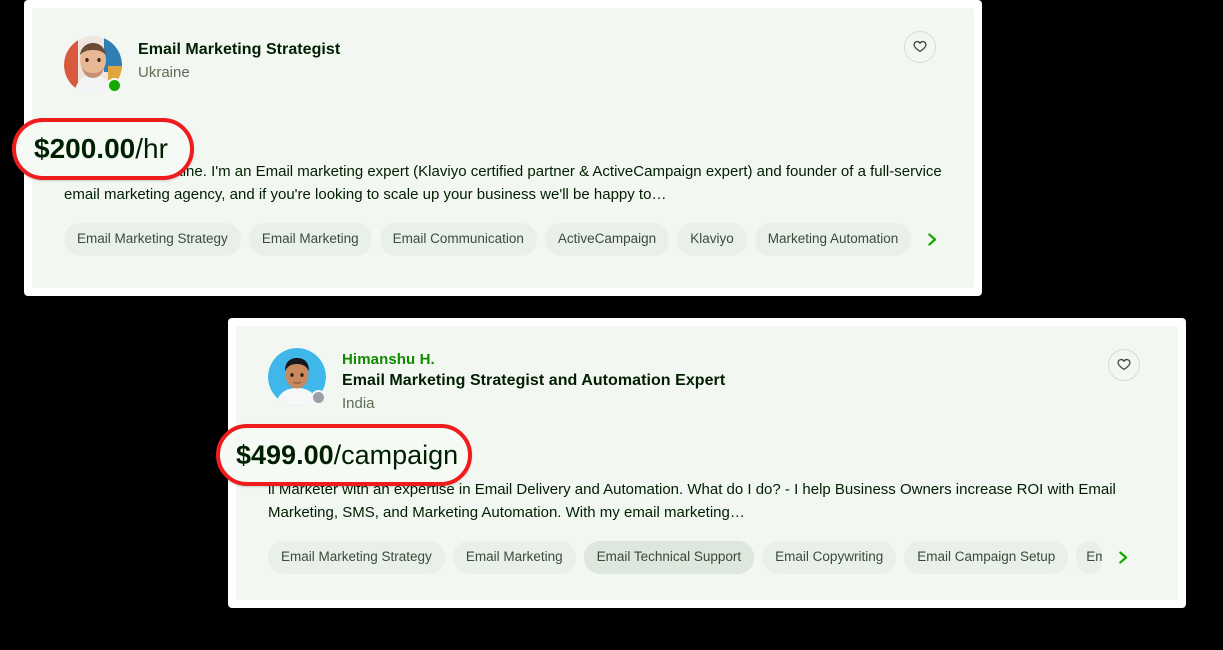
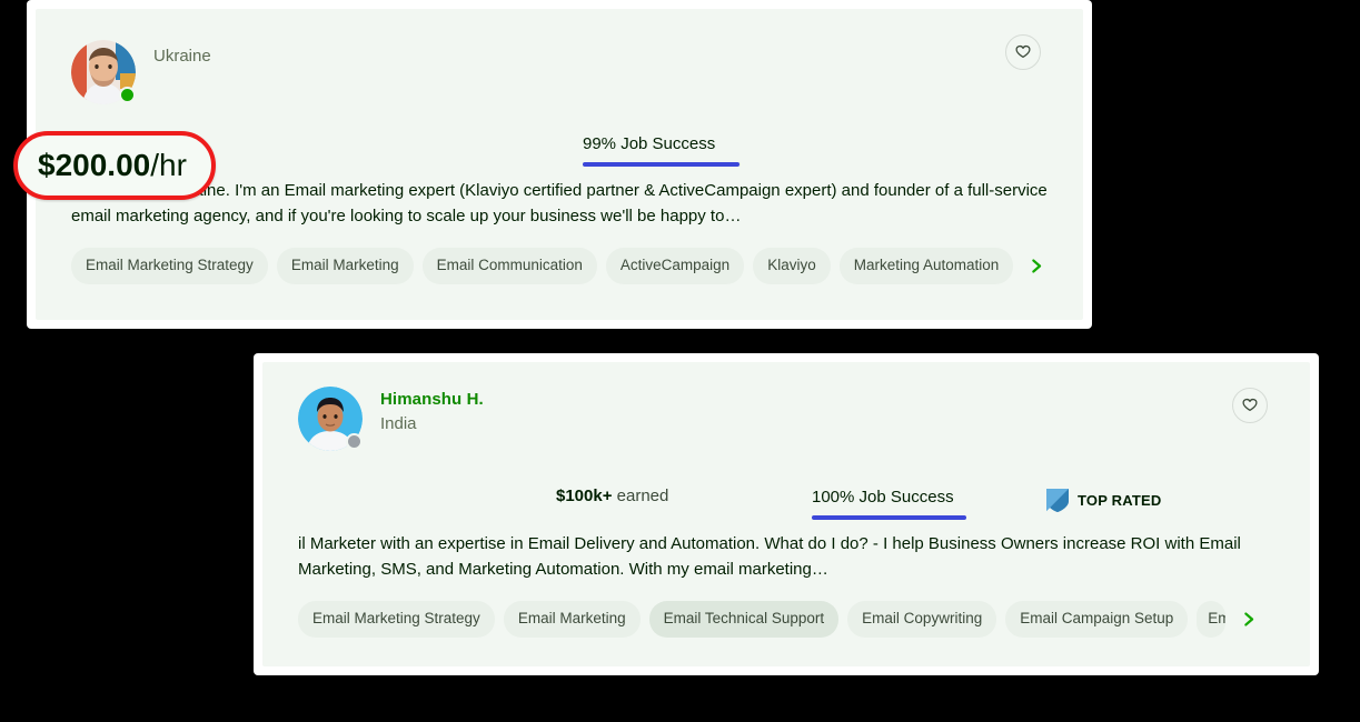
- Email Marketing Strategist
  Ukraine
+ 99% Job Success
  ine. I'm an Email marketing expert (Klaviyo certified partner & ActiveCampaign expert) and founder of a full-service email marketing agency, and if you're looking to scale up your business we'll be happy to…
  Email Marketing Strategy
  Email Marketing
  Email Communication
  ActiveCampaign
  Klaviyo
  Marketing Automation
  Himanshu H.
- Email Marketing Strategist and Automation Expert
  India
+ $100k+ earned
+ 100% Job Success
+ TOP RATED
  il Marketer with an expertise in Email Delivery and Automation. What do I do? - I help Business Owners increase ROI with Email Marketing, SMS, and Marketing Automation. With my email marketing…
  Email Marketing Strategy
  Email Marketing
  Email Technical Support
  Email Copywriting
  Email Campaign Setup
  Em
  $200.00/hr
- $499.00/campaign
